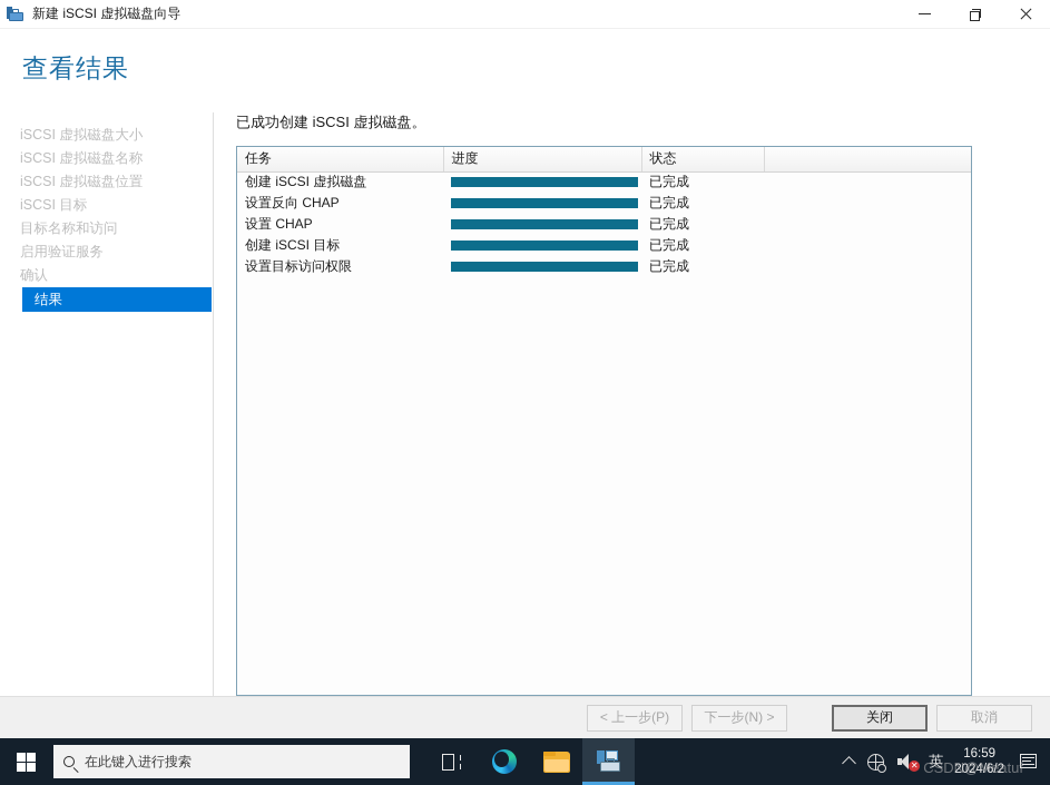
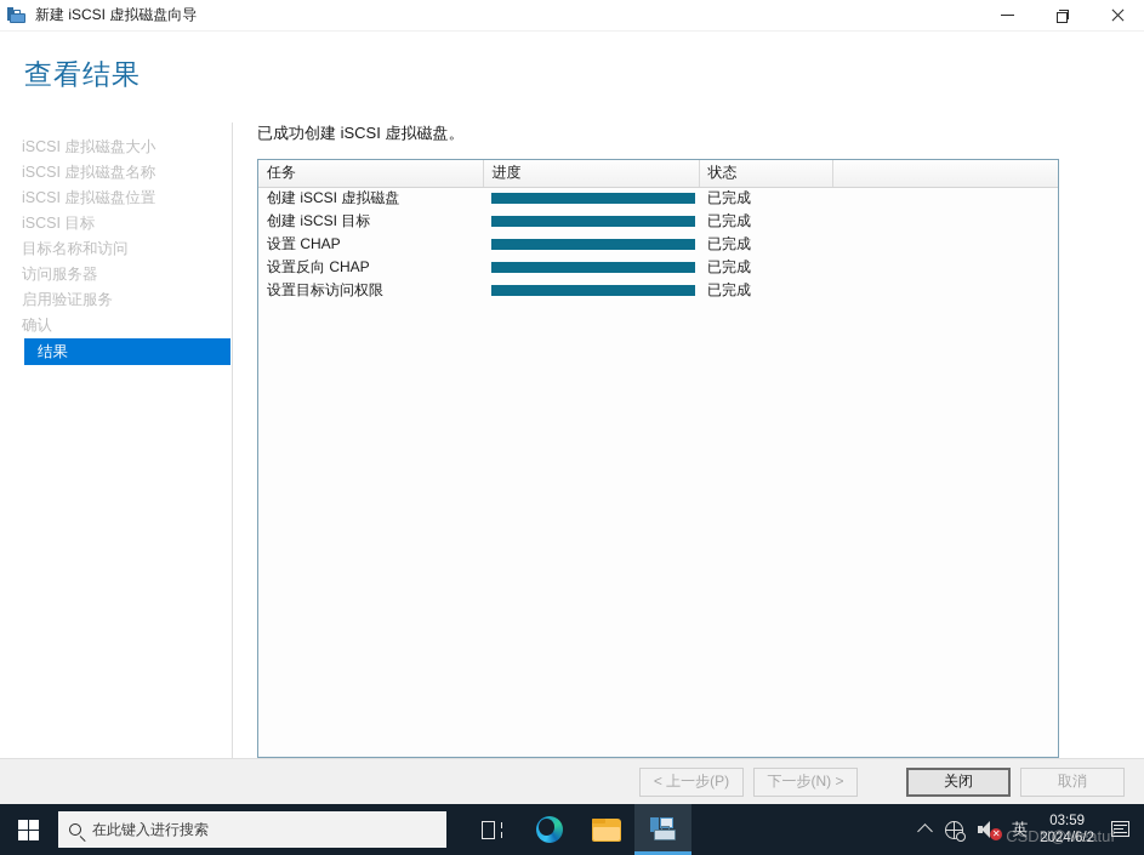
  新建 iSCSI 虚拟磁盘向导
  查看结果
  iSCSI 虚拟磁盘大小
  iSCSI 虚拟磁盘名称
  iSCSI 虚拟磁盘位置
  iSCSI 目标
  目标名称和访问
+ 访问服务器
  启用验证服务
  确认
  结果
  已成功创建 iSCSI 虚拟磁盘。
  任务	进度	状态
  创建 iSCSI 虚拟磁盘		已完成
- 设置反向 CHAP		已完成
+ 创建 iSCSI 目标		已完成
  设置 CHAP		已完成
- 创建 iSCSI 目标		已完成
+ 设置反向 CHAP		已完成
  设置目标访问权限		已完成
  < 上一步(P)
  下一步(N) >
  关闭
  取消
  在此键入进行搜索
  ✕
  英
- 16:59
+ 03:59
  2024/6/2
  CSDN@Meatuf
